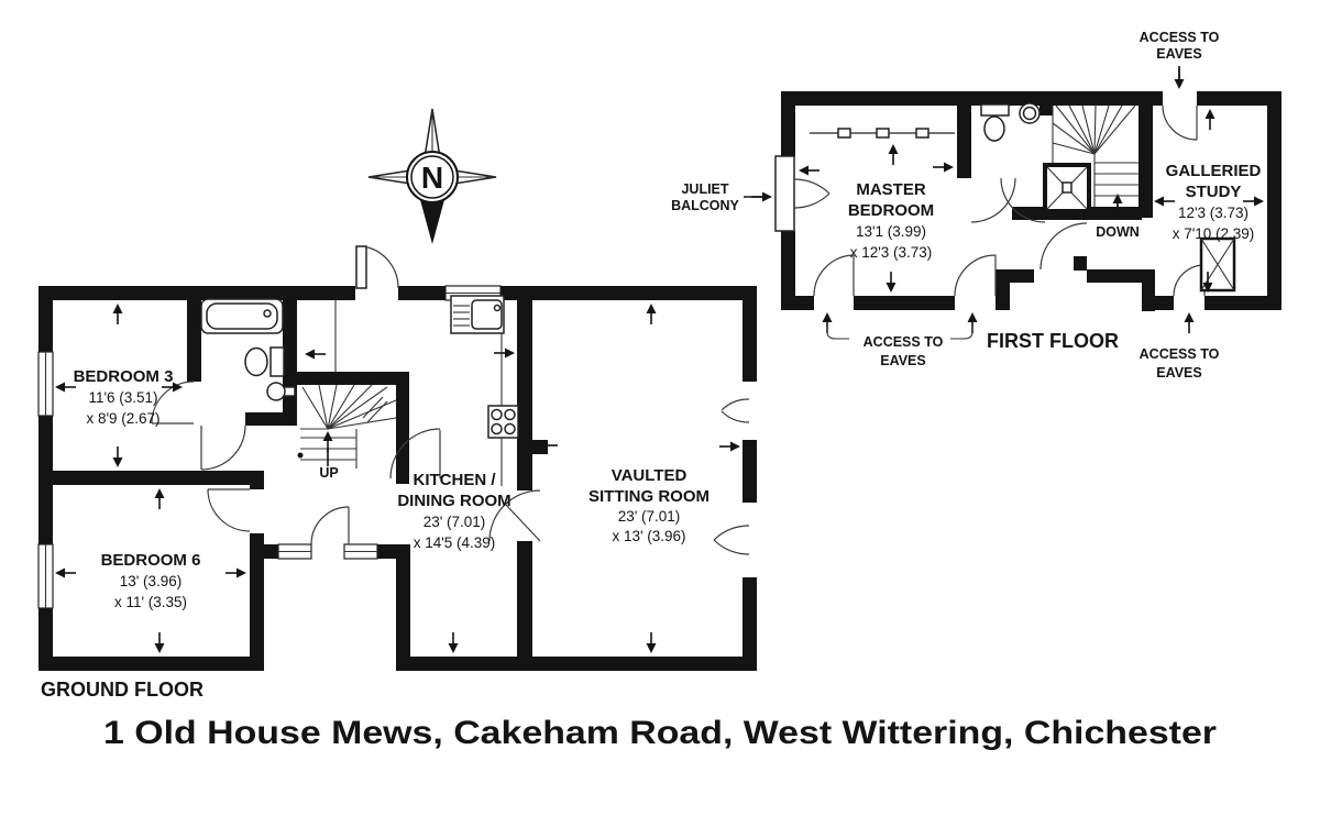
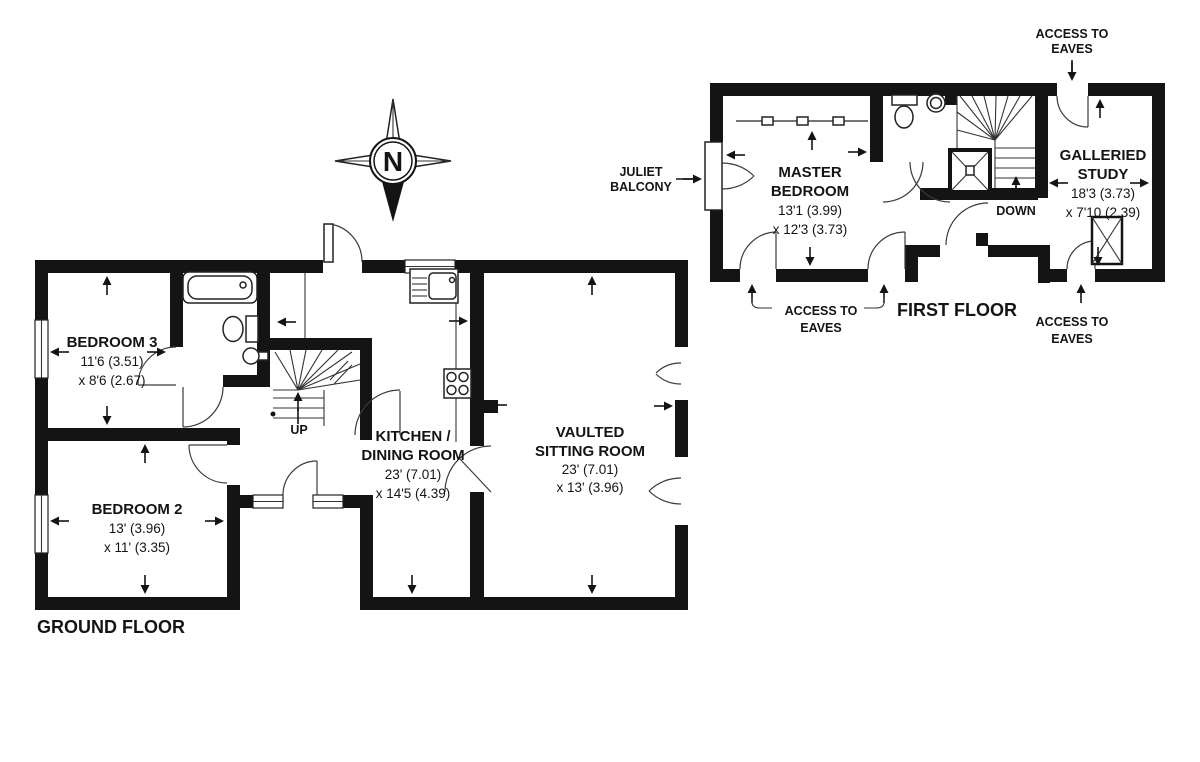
  BEDROOM 3
  11'6 (3.51)
- x 8'9 (2.67)
+ x 8'6 (2.67)
- BEDROOM 6
+ BEDROOM 2
  13' (3.96)
  x 11' (3.35)
  KITCHEN /
  DINING ROOM
  23' (7.01)
  x 14'5 (4.39)
  VAULTED
  SITTING ROOM
  23' (7.01)
  x 13' (3.96)
  UP
  GROUND FLOOR
  MASTER
  BEDROOM
  13'1 (3.99)
  x 12'3 (3.73)
  GALLERIED
  STUDY
- 12'3 (3.73)
+ 18'3 (3.73)
  x 7'10 (2.39)
  JULIET
  BALCONY
  ACCESS TO
  EAVES
  ACCESS TO
  EAVES
  ACCESS TO
  EAVES
  DOWN
  FIRST FLOOR
  N
- 1 Old House Mews, Cakeham Road, West Wittering, Chichester
